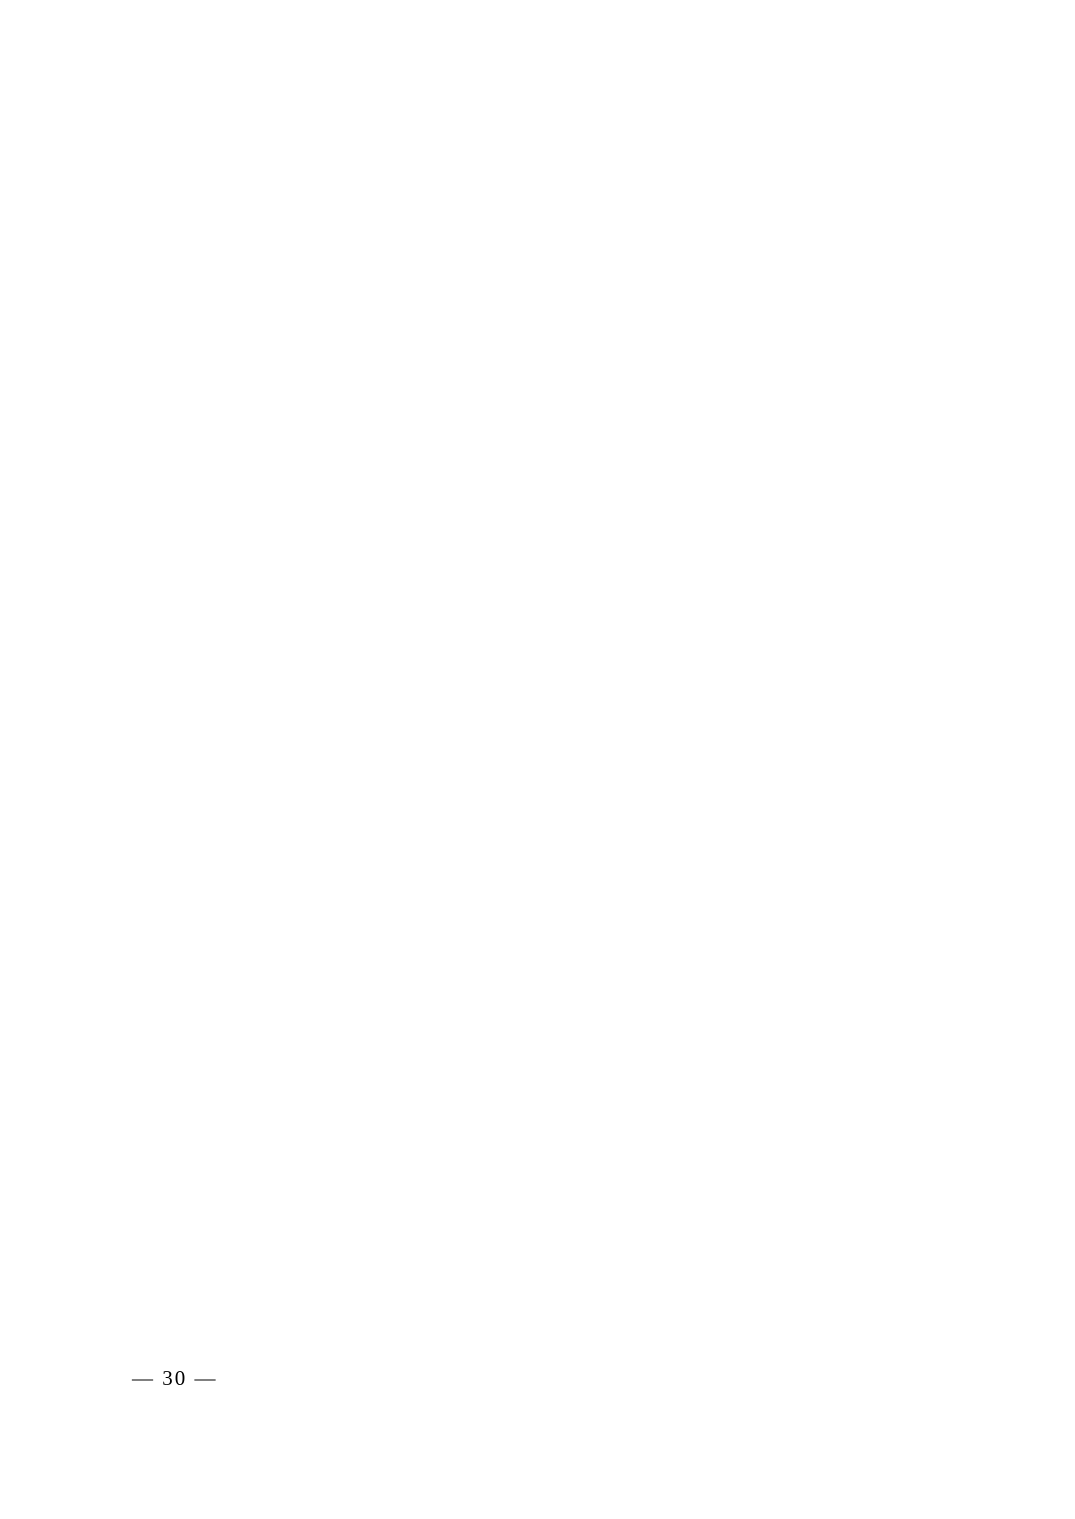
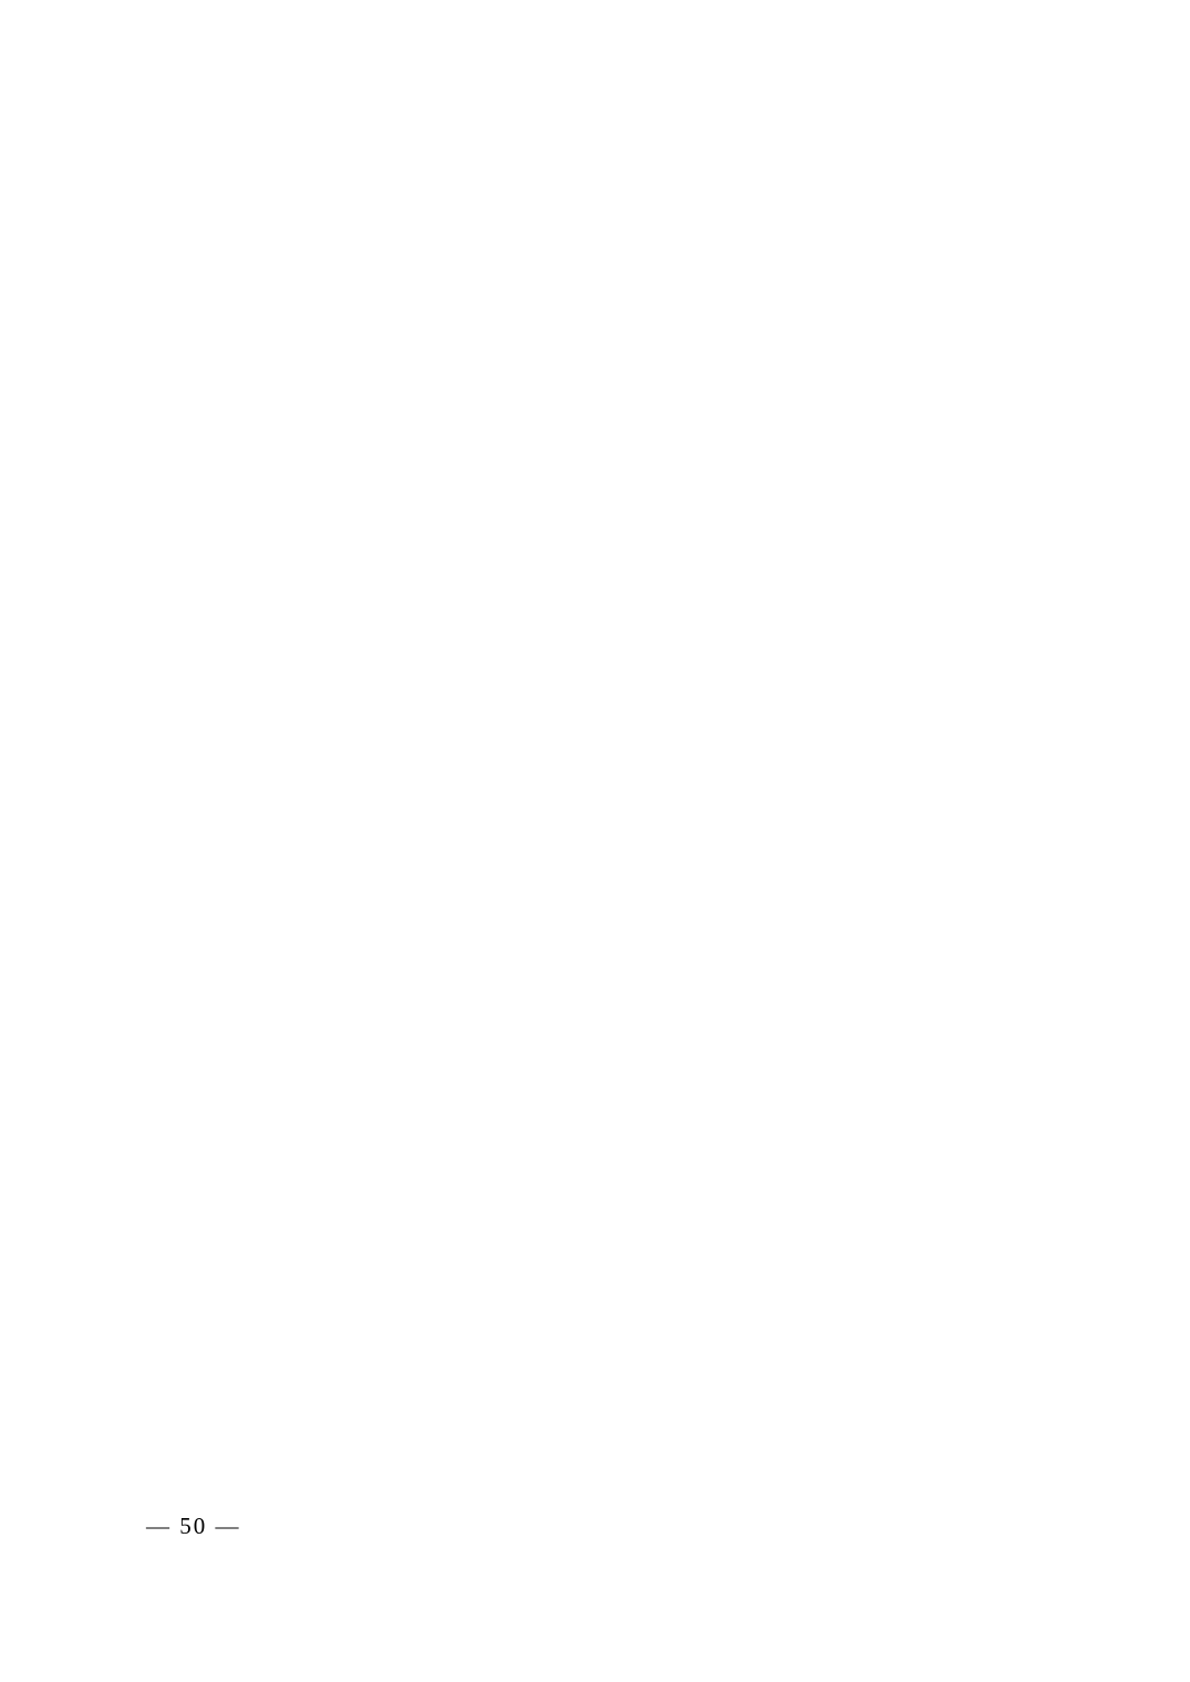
- — 30 —
+ — 50 —
